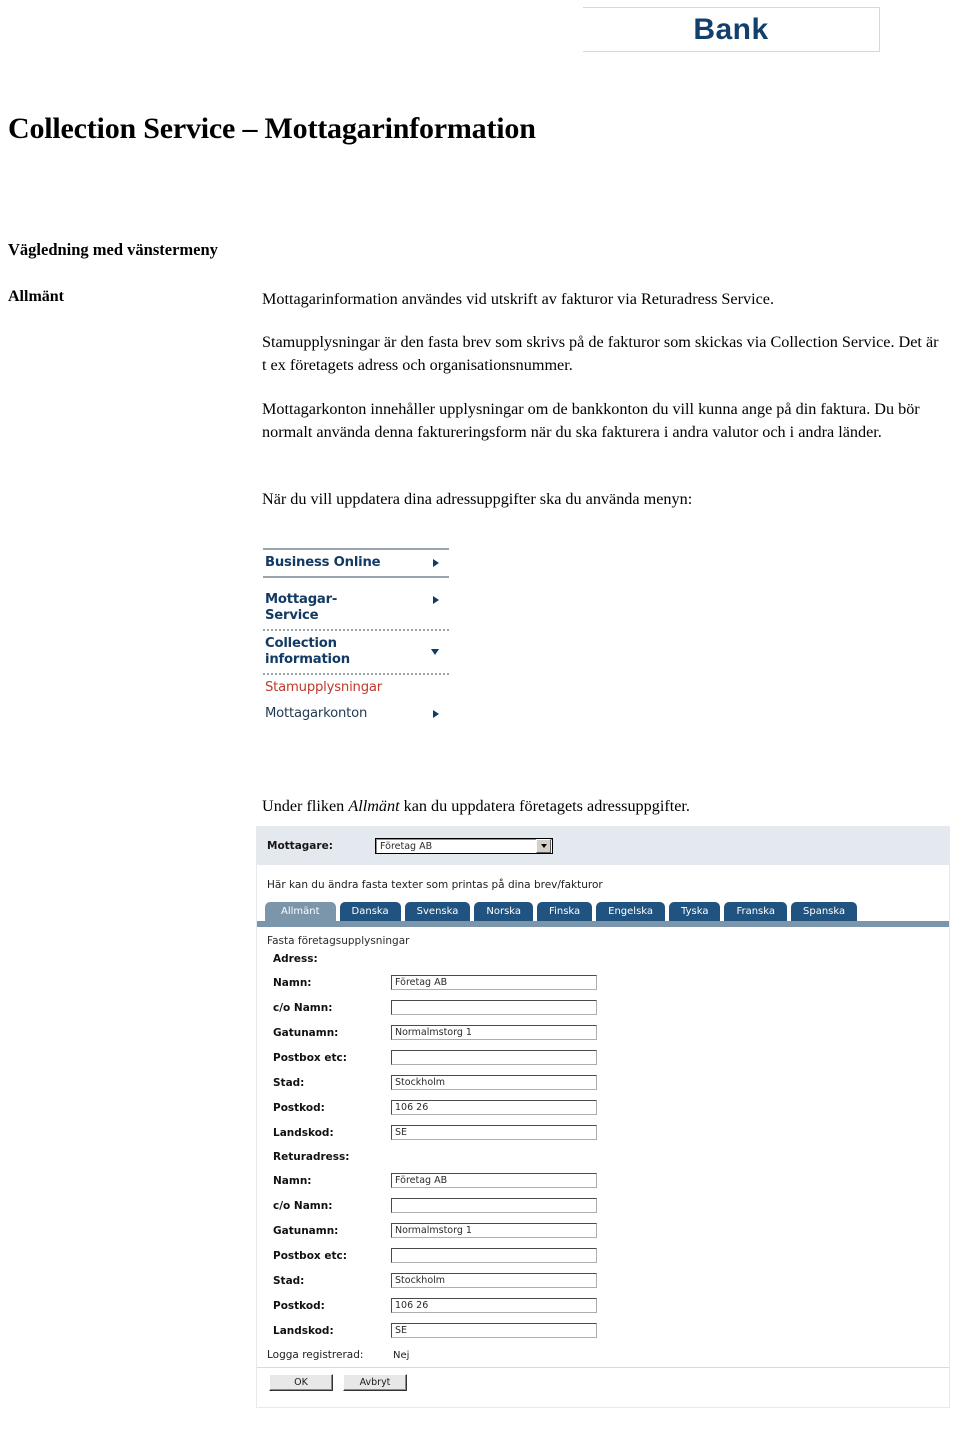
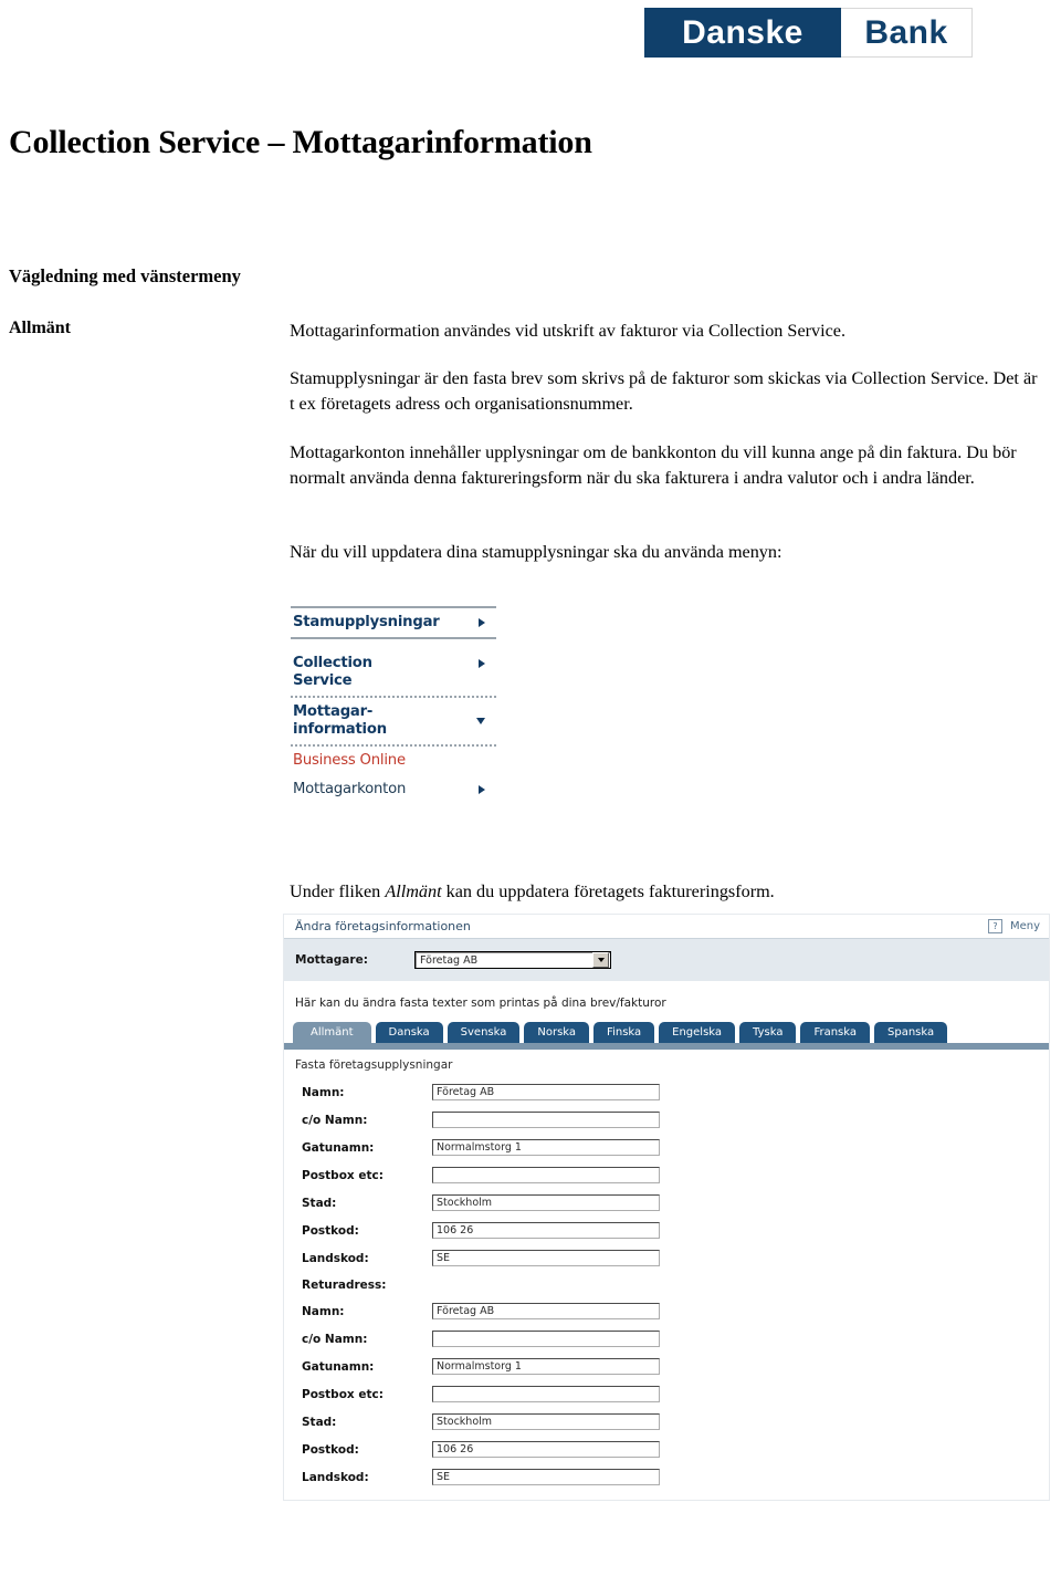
+ Danske
  Bank
  Collection Service – Mottagarinformation
  Vägledning med vänstermeny
  Allmänt
- Mottagarinformation användes vid utskrift av fakturor via Returadress Service.
+ Mottagarinformation användes vid utskrift av fakturor via Collection Service.
  Stamupplysningar är den fasta brev som skrivs på de fakturor som skickas via Collection Service. Det är t ex företagets adress och organisationsnummer.
  Mottagarkonton innehåller upplysningar om de bankkonton du vill kunna ange på din faktura. Du bör normalt använda denna faktureringsform när du ska fakturera i andra valutor och i andra länder.
- När du vill uppdatera dina adressuppgifter ska du använda menyn:
+ När du vill uppdatera dina stamupplysningar ska du använda menyn:
- Under fliken Allmänt kan du uppdatera företagets adressuppgifter.
+ Under fliken Allmänt kan du uppdatera företagets faktureringsform.
- Business Online
+ Stamupplysningar
- Mottagar-
+ Collection
  Service
- Collection
+ Mottagar-
  information
- Stamupplysningar
+ Business Online
  Mottagarkonton
+ Ändra företagsinformationen
+ ?
+ Meny
  Mottagare:
  Företag AB
  Här kan du ändra fasta texter som printas på dina brev/fakturor
  Allmänt
  Danska
  Svenska
  Norska
  Finska
  Engelska
  Tyska
  Franska
  Spanska
  Fasta företagsupplysningar
- Adress:
  Namn:
  Företag AB
  c/o Namn:
  Gatunamn:
  Normalmstorg 1
  Postbox etc:
  Stad:
  Stockholm
  Postkod:
  106 26
  Landskod:
  SE
  Returadress:
  Namn:
  Företag AB
  c/o Namn:
  Gatunamn:
  Normalmstorg 1
  Postbox etc:
  Stad:
  Stockholm
  Postkod:
  106 26
  Landskod:
  SE
- Logga registrerad:
- Nej
- OK
- Avbryt
